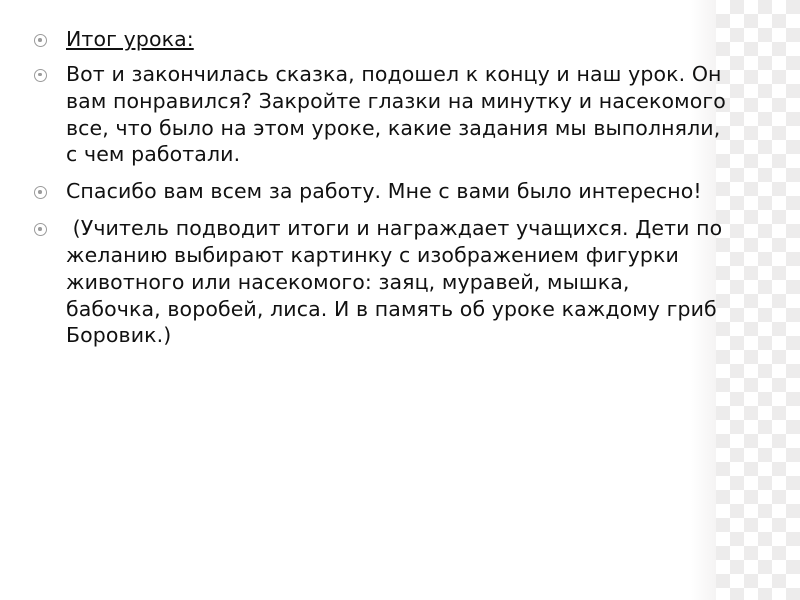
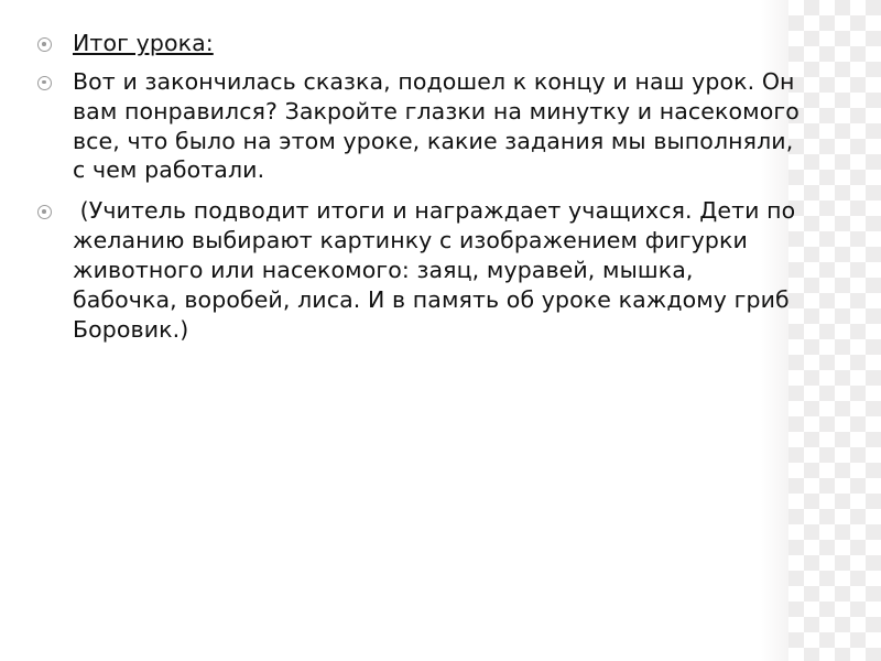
  Итог урока:
  Вот и закончилась сказка, подошел к концу и наш урок. Он вам понравился? Закройте глазки на минутку и насекомого все, что было на этом уроке, какие задания мы выполняли, с чем работали.
- Спасибо вам всем за работу. Мне с вами было интересно!
  (Учитель подводит итоги и награждает учащихся. Дети по желанию выбирают картинку с изображением фигурки животного или насекомого: заяц, муравей, мышка, бабочка, воробей, лиса. И в память об уроке каждому гриб Боровик.)
